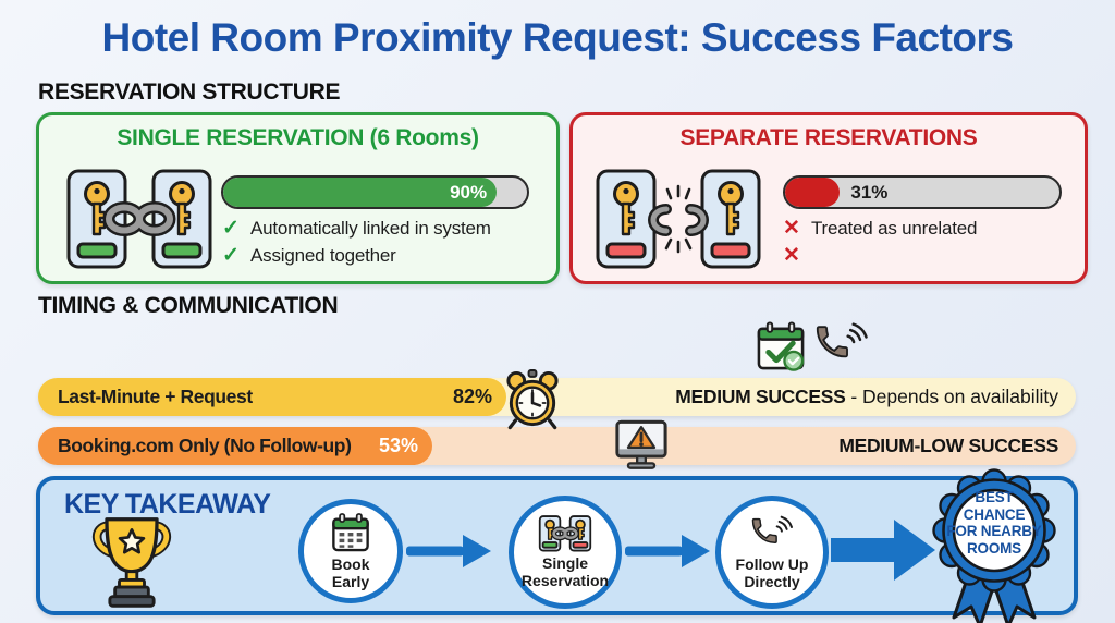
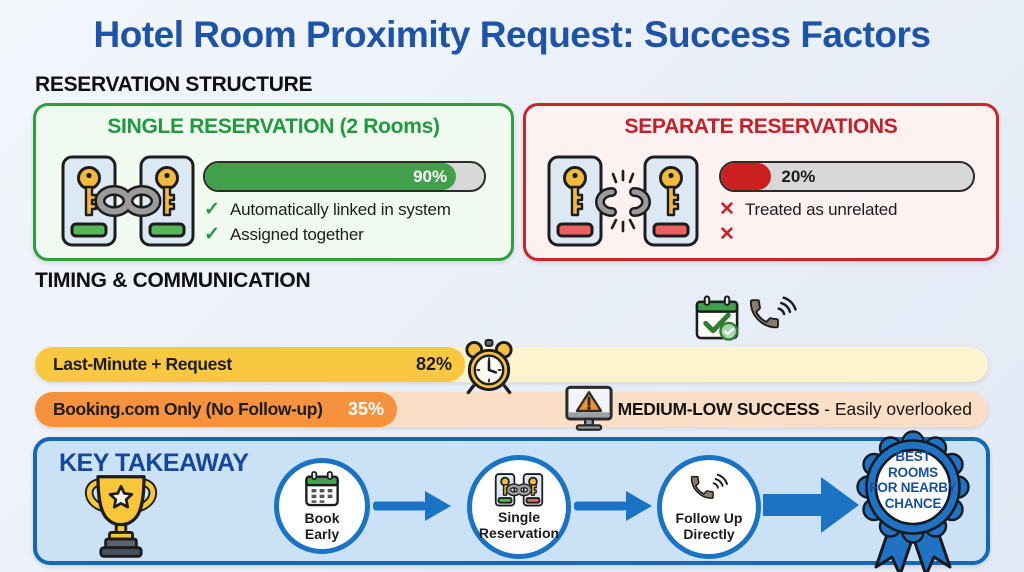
  Hotel Room Proximity Request: Success Factors
  RESERVATION STRUCTURE
- SINGLE RESERVATION (6 Rooms)
+ SINGLE RESERVATION (2 Rooms)
  90%
  ✓
  Automatically linked in system
  ✓
  Assigned together
  SEPARATE RESERVATIONS
- 31%
+ 20%
  ✕
  Treated as unrelated
  ✕
  TIMING & COMMUNICATION
  Last-Minute + Request
  82%
- MEDIUM SUCCESS
- - Depends on availability
  Booking.com Only (No Follow-up)
- 53%
+ 35%
  MEDIUM-LOW SUCCESS
+ - Easily overlooked
  KEY TAKEAWAY
  Book Early
  Single Reservation
  Follow Up Directly
  BEST
- CHANCE
+ ROOMS
  FOR NEARBY
- ROOMS
+ CHANCE
